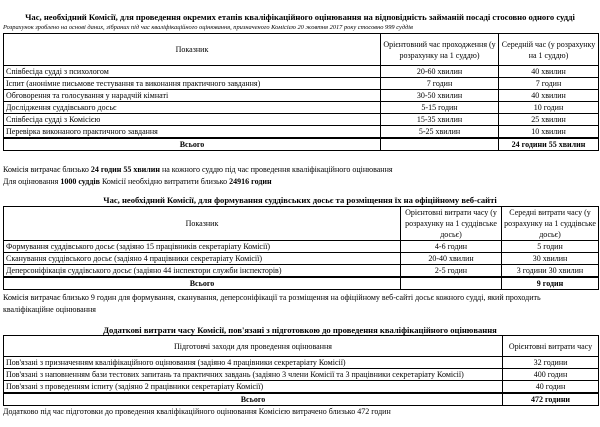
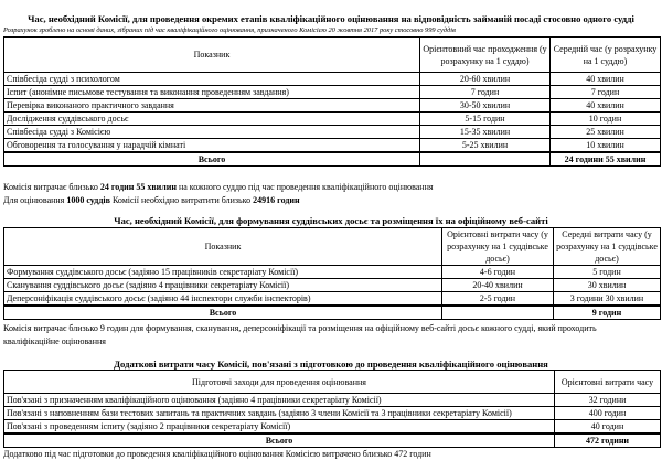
  Час, необхідний Комісії, для проведення окремих етапів кваліфікаційного оцінювання на відповідність займаній посаді стосовно одного судді
  Показник	Орієнтовний час проходження (у розрахунку на 1 суддю)	Середній час (у розрахунку на 1 суддю)
  Співбесіда судді з психологом	20-60 хвилин	40 хвилин
- Іспит (анонімне письмове тестування та виконання практичного завдання)	7 годин	7 годин
+ Іспит (анонімне письмове тестування та виконання проведенням завдання)	7 годин	7 годин
- Обговорення та голосування у нарадчій кімнаті	30-50 хвилин	40 хвилин
+ Перевірка виконаного практичного завдання	30-50 хвилин	40 хвилин
  Дослідження суддівського досьє	5-15 годин	10 годин
  Співбесіда судді з Комісією	15-35 хвилин	25 хвилин
- Перевірка виконаного практичного завдання	5-25 хвилин	10 хвилин
+ Обговорення та голосування у нарадчій кімнаті	5-25 хвилин	10 хвилин
  Всього		24 години 55 хвилин
  Комісія витрачає близько 24 годин 55 хвилин на кожного суддю під час проведення кваліфікаційного оцінювання
  Для оцінювання 1000 суддів Комісії необхідно витратити близько 24916 годин
  Час, необхідний Комісії, для формування суддівських досьє та розміщення їх на офіційному веб-сайті
  Показник	Орієнтовні витрати часу (у розрахунку на 1 суддівське досьє)	Середні витрати часу (у розрахунку на 1 суддівське досьє)
  Формування суддівського досьє (задіяно 15 працівників секретаріату Комісії)	4-6 годин	5 годин
  Сканування суддівського досьє (задіяно 4 працівники секретаріату Комісії)	20-40 хвилин	30 хвилин
  Деперсоніфікація суддівського досьє (задіяно 44 інспектори служби інспекторів)	2-5 годин	3 години 30 хвилин
  Всього		9 годин
  Комісія витрачає близько 9 годин для формування, сканування, деперсоніфікації та розміщення на офіційному веб-сайті досьє кожного судді, який проходить
  кваліфікаційне оцінювання
  Додаткові витрати часу Комісії, пов'язані з підготовкою до проведення кваліфікаційного оцінювання
  Підготовчі заходи для проведення оцінювання	Орієнтовні витрати часу
  Пов'язані з призначенням кваліфікаційного оцінювання (задіяно 4 працівники секретаріату Комісії)	32 години
  Пов'язані з наповненням бази тестових запитань та практичних завдань (задіяно 3 члени Комісії та 3 працівники секретаріату Комісії)	400 годин
  Пов'язані з проведенням іспиту (задіяно 2 працівники секретаріату Комісії)	40 годин
  Всього	472 години
  Додатково під час підготовки до проведення кваліфікаційного оцінювання Комісією витрачено близько 472 годин
